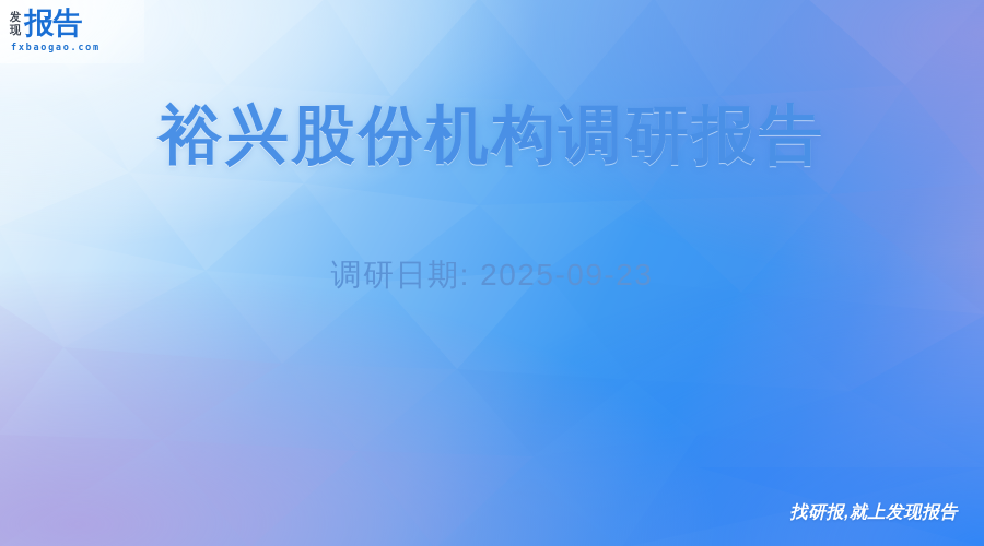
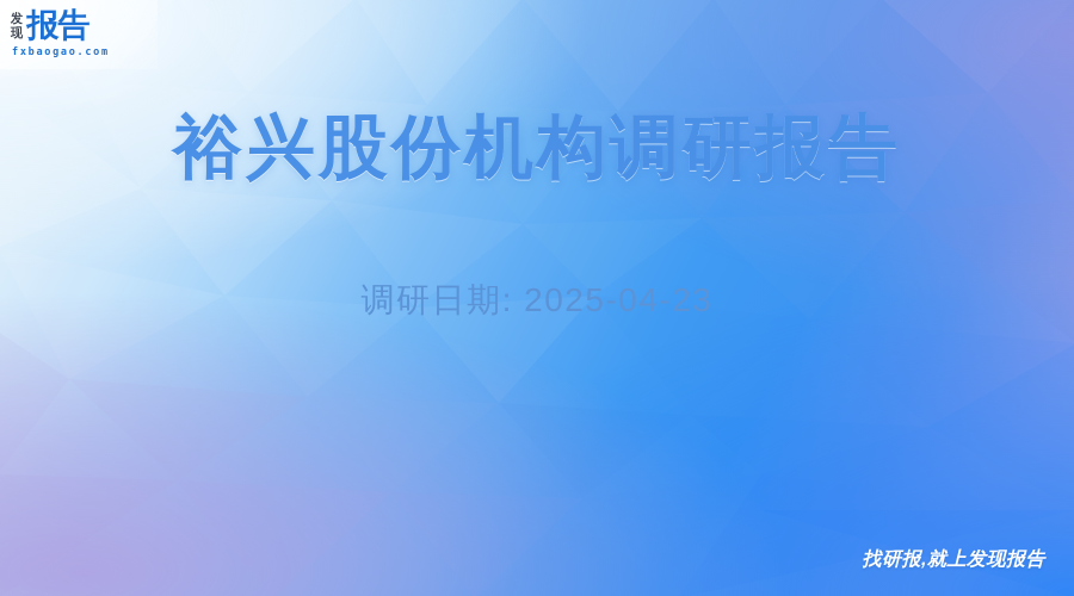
  发
  现
  报告
  fxbaogao.com
  裕兴股份机构调研报告
- 调研日期: 2025-09-23
+ 调研日期: 2025-04-23
  找研报,就上发现报告
